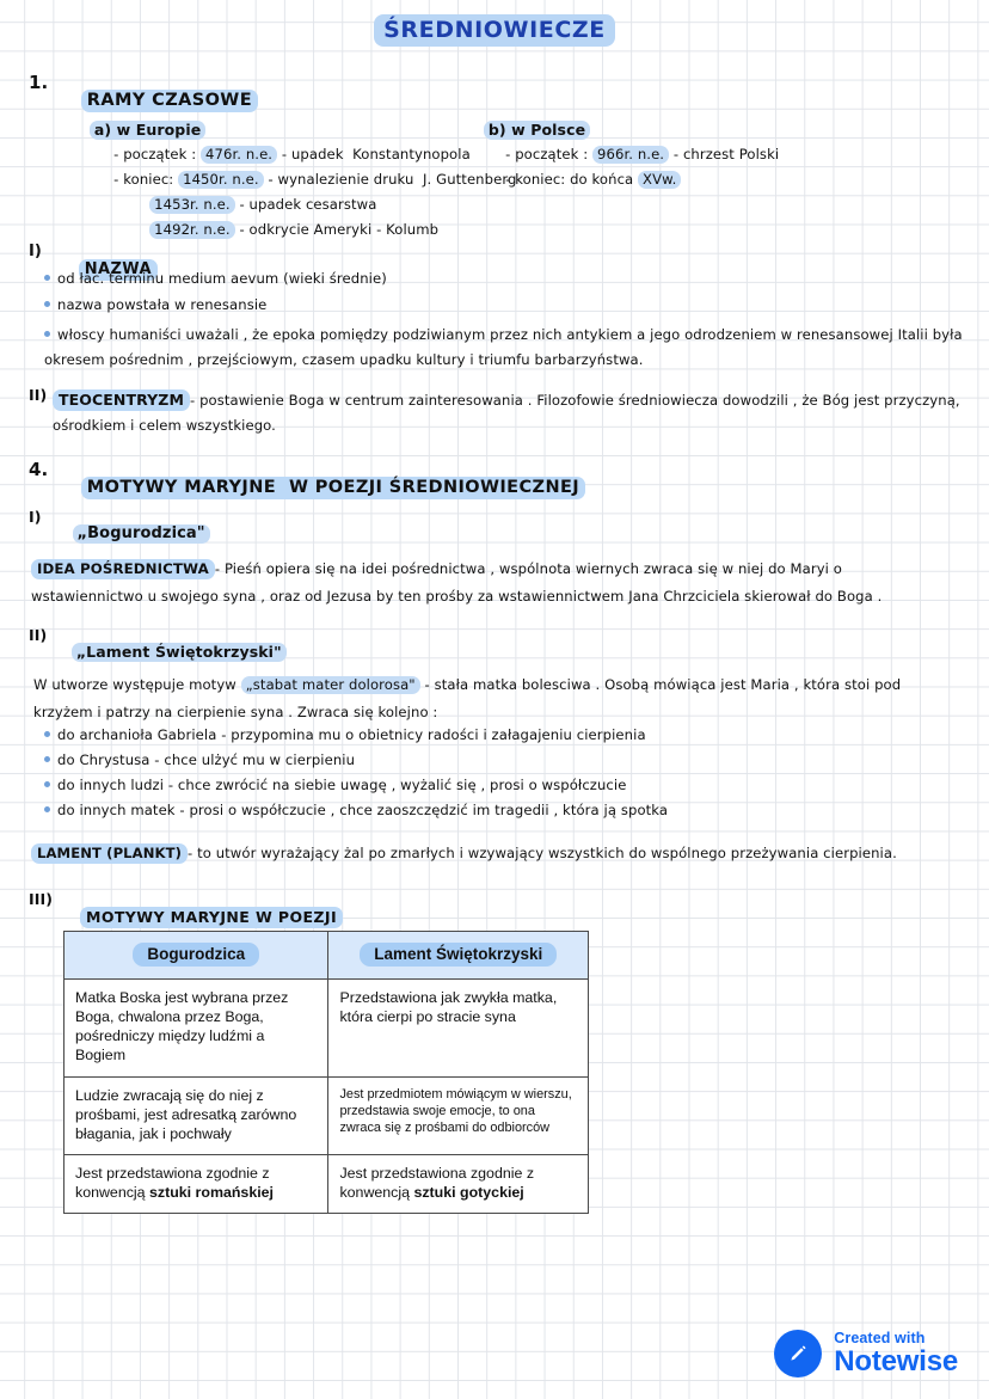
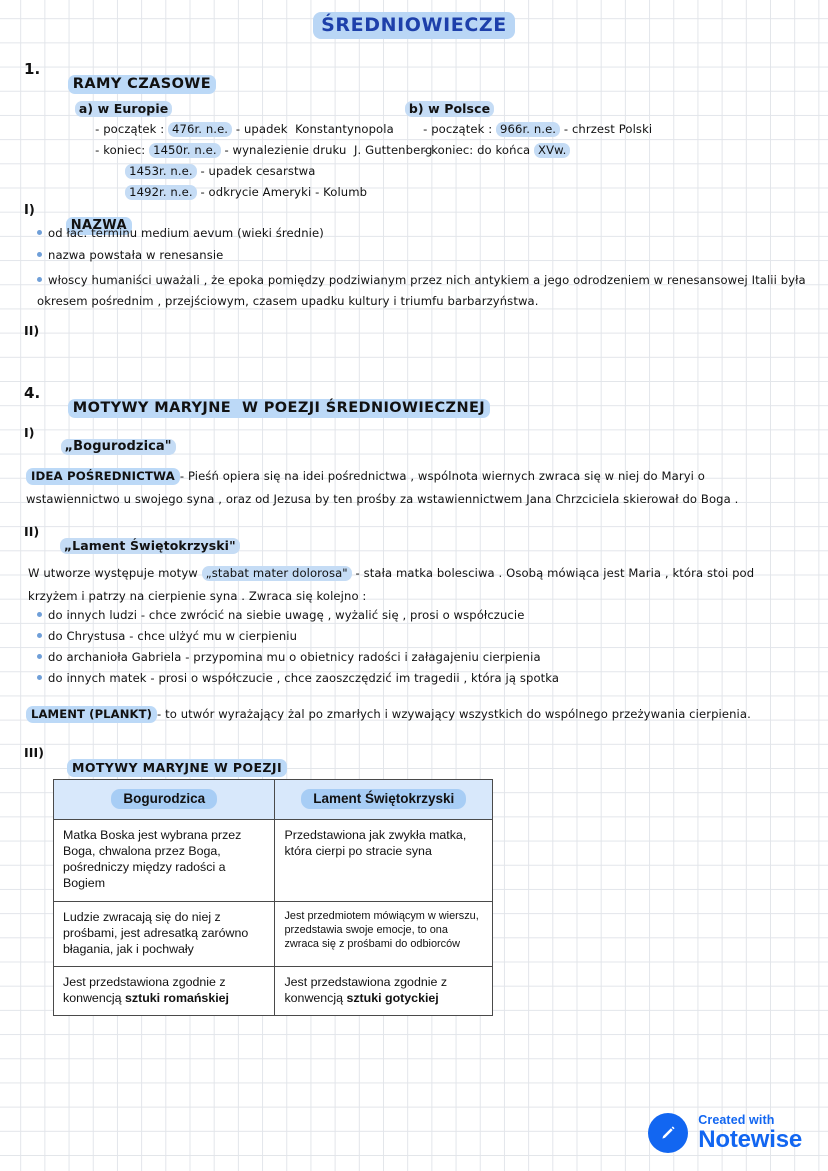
  ŚREDNIOWIECZE
  1.
  RAMY CZASOWE
  a) w Europie
  - początek : 476r. n.e. - upadek Konstantynopola
  - koniec: 1450r. n.e. - wynalezienie druku J. Guttenberg
  1453r. n.e. - upadek cesarstwa
  1492r. n.e. - odkrycie Ameryki - Kolumb
  b) w Polsce
  - początek : 966r. n.e. - chrzest Polski
  - koniec: do końca XVw.
  I)
  NAZWA
  od łac. terminu medium aevum (wieki średnie)
  nazwa powstała w renesansie
  włoscy humaniści uważali , że epoka pomiędzy podziwianym przez nich antykiem a jego odrodzeniem w renesansowej Italii była okresem pośrednim , przejściowym, czasem upadku kultury i triumfu barbarzyństwa.
  II)
- TEOCENTRYZM - postawienie Boga w centrum zainteresowania . Filozofowie średniowiecza dowodzili , że Bóg jest przyczyną, ośrodkiem i celem wszystkiego.
  4.
  MOTYWY MARYJNE W POEZJI ŚREDNIOWIECZNEJ
  I)
  „Bogurodzica"
  IDEA POŚREDNICTWA - Pieśń opiera się na idei pośrednictwa , wspólnota wiernych zwraca się w niej do Maryi o wstawiennictwo u swojego syna , oraz od Jezusa by ten prośby za wstawiennictwem Jana Chrzciciela skierował do Boga .
  II)
  „Lament Świętokrzyski"
  W utworze występuje motyw „stabat mater dolorosa" - stała matka bolesciwa . Osobą mówiąca jest Maria , która stoi pod krzyżem i patrzy na cierpienie syna . Zwraca się kolejno :
- do archanioła Gabriela - przypomina mu o obietnicy radości i załagajeniu cierpienia
+ do innych ludzi - chce zwrócić na siebie uwagę , wyżalić się , prosi o współczucie
  do Chrystusa - chce ulżyć mu w cierpieniu
- do innych ludzi - chce zwrócić na siebie uwagę , wyżalić się , prosi o współczucie
+ do archanioła Gabriela - przypomina mu o obietnicy radości i załagajeniu cierpienia
  do innych matek - prosi o współczucie , chce zaoszczędzić im tragedii , która ją spotka
  LAMENT (PLANKT) - to utwór wyrażający żal po zmarłych i wzywający wszystkich do wspólnego przeżywania cierpienia.
  III)
  MOTYWY MARYJNE W POEZJI
  Bogurodzica	Lament Świętokrzyski
- Matka Boska jest wybrana przez Boga, chwalona przez Boga, pośredniczy między ludźmi a Bogiem	Przedstawiona jak zwykła matka, która cierpi po stracie syna
+ Matka Boska jest wybrana przez Boga, chwalona przez Boga, pośredniczy między radości a Bogiem	Przedstawiona jak zwykła matka, która cierpi po stracie syna
  Ludzie zwracają się do niej z prośbami, jest adresatką zarówno błagania, jak i pochwały	Jest przedmiotem mówiącym w wierszu, przedstawia swoje emocje, to ona zwraca się z prośbami do odbiorców
  Jest przedstawiona zgodnie z konwencją sztuki romańskiej	Jest przedstawiona zgodnie z konwencją sztuki gotyckiej
  Created with
  Notewise
